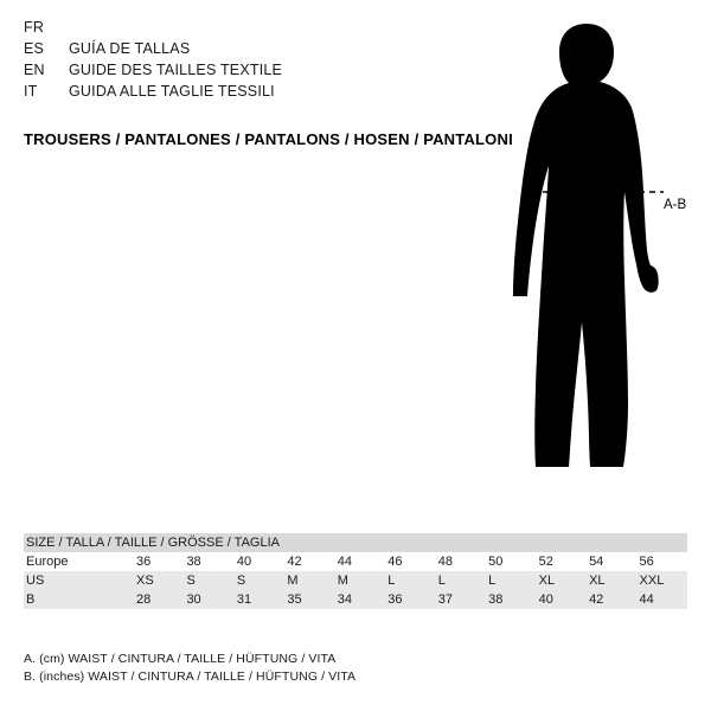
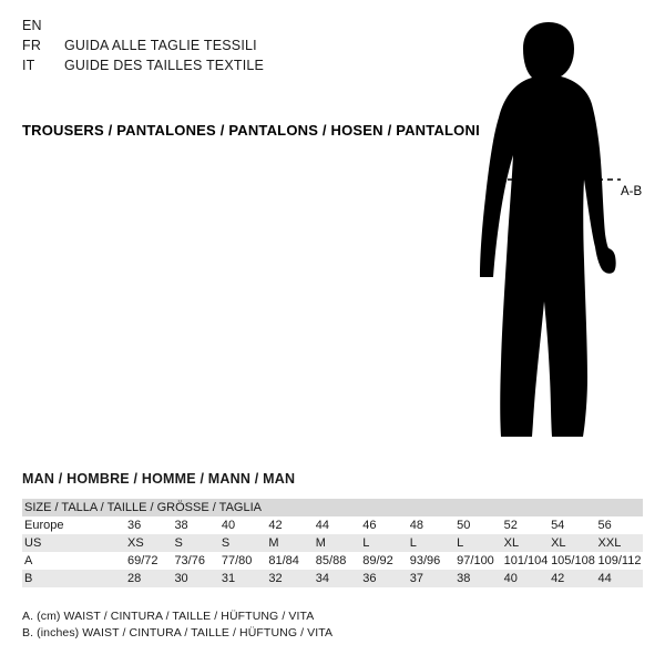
- FR
+ EN
- ES
- GUÍA DE TALLAS
- EN
+ FR
- GUIDE DES TAILLES TEXTILE
+ GUIDA ALLE TAGLIE TESSILI
  IT
- GUIDA ALLE TAGLIE TESSILI
+ GUIDE DES TAILLES TEXTILE
  TROUSERS / PANTALONES / PANTALONS / HOSEN / PANTALONI
  A-B
+ MAN / HOMBRE / HOMME / MANN / MAN
  SIZE / TALLA / TAILLE / GRÖSSE / TAGLIA
  Europe	36	38	40	42	44	46	48	50	52	54	56
  US	XS	S	S	M	M	L	L	L	XL	XL	XXL
+ A	69/72	73/76	77/80	81/84	85/88	89/92	93/96	97/100	101/104	105/108	109/112
- B	28	30	31	35	34	36	37	38	40	42	44
+ B	28	30	31	32	34	36	37	38	40	42	44
  A. (cm) WAIST / CINTURA / TAILLE / HÜFTUNG / VITA
  B. (inches) WAIST / CINTURA / TAILLE / HÜFTUNG / VITA
